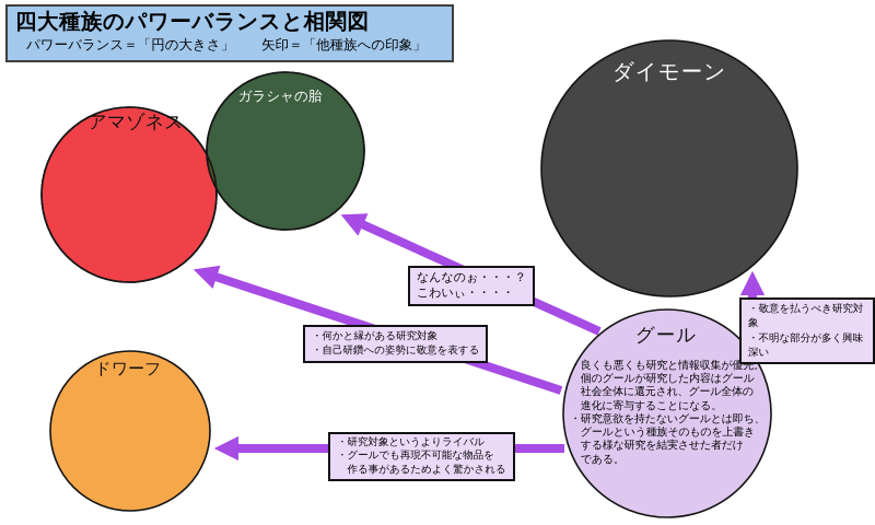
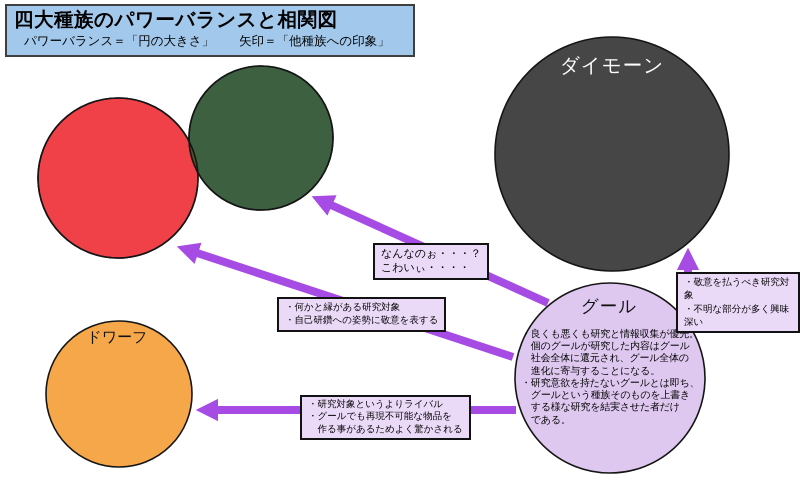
  四大種族のパワーバランスと相関図
  パワーバランス＝「円の大きさ」 矢印＝「他種族への印象」
- アマゾネス
- ガラシャの胎
  ダイモーン
  ドワーフ
  グール
  ・良くも悪くも研究と情報収集が優先。
  個のグールが研究した内容はグール
  社会全体に還元され、グール全体の
  進化に寄与することになる。
  ・研究意欲を持たないグールとは即ち、
  グールという種族そのものを上書き
  する様な研究を結実させた者だけ
  である。
  なんなのぉ・・・？
  こわいぃ・・・・
  ・何かと縁がある研究対象
  ・自己研鑽への姿勢に敬意を表する
  ・研究対象というよりライバル
  ・グールでも再現不可能な物品を
  作る事があるためよく驚かされる
  ・敬意を払うべき研究対象
  ・不明な部分が多く興味深い
